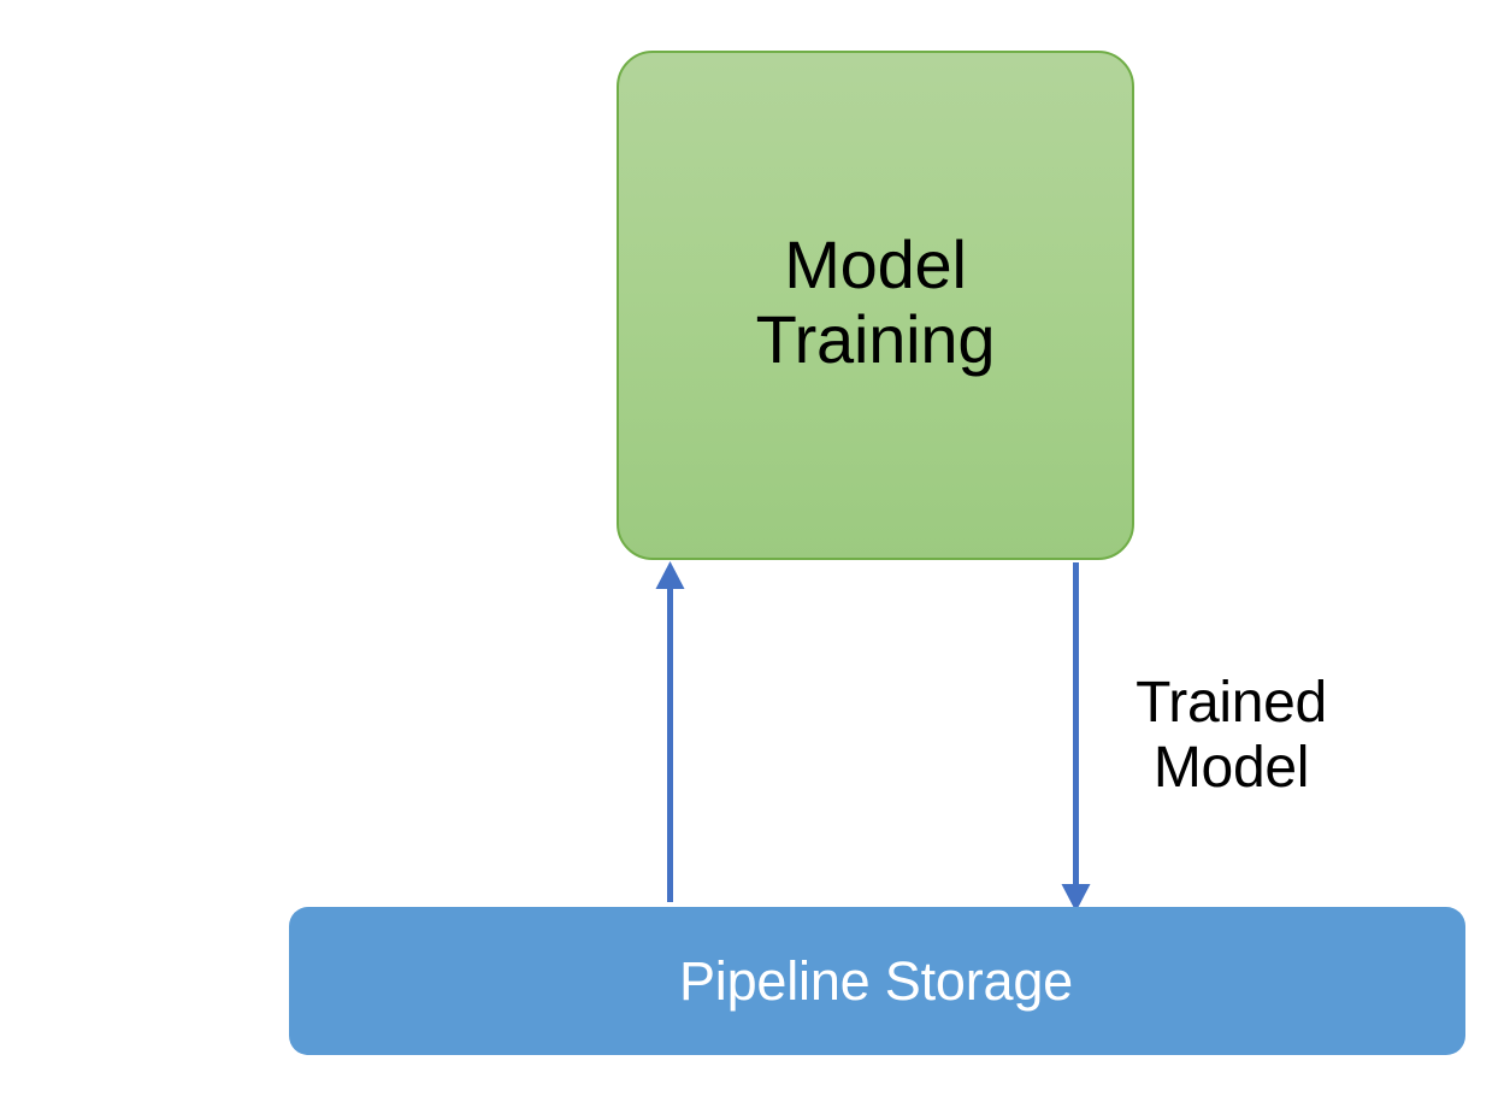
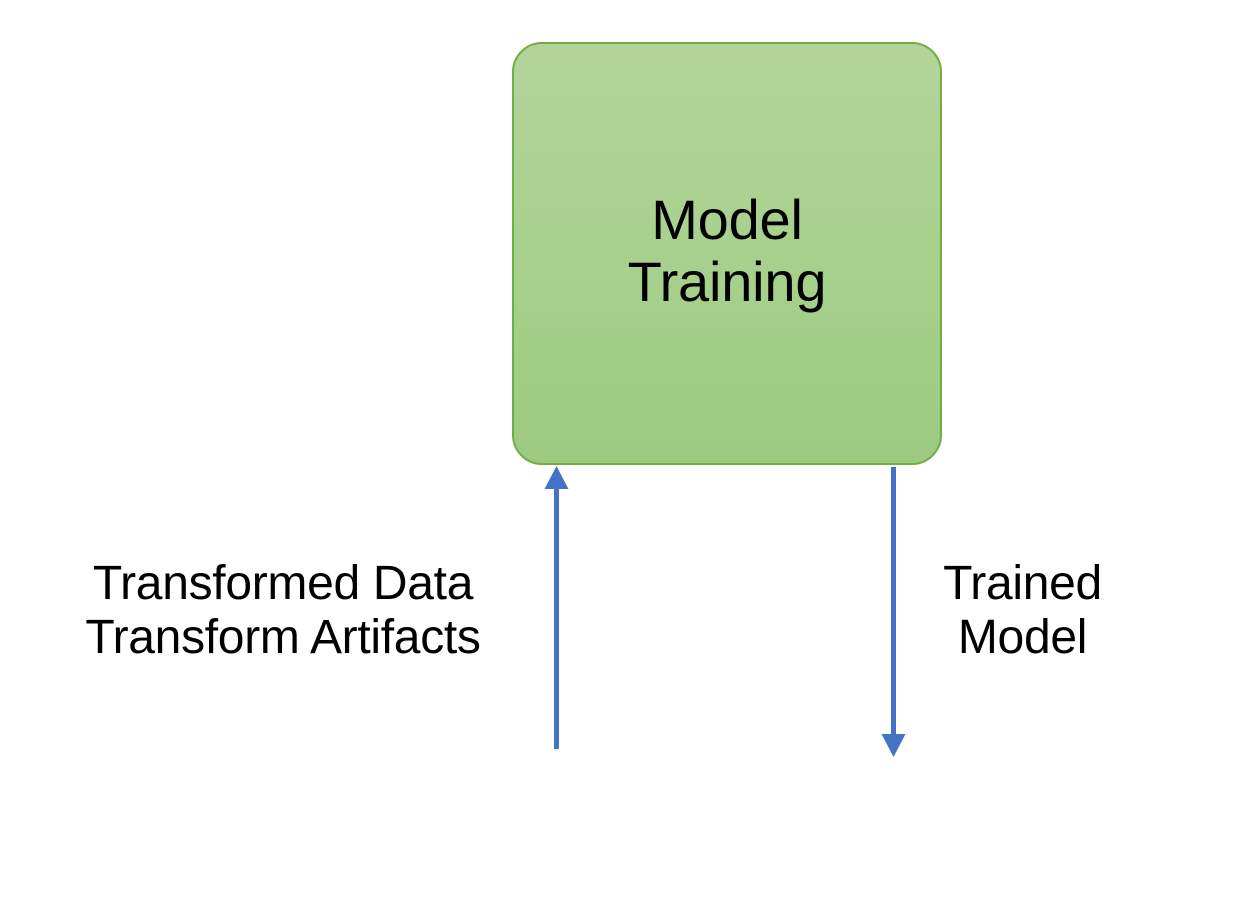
  Model
  Training
+ Transformed Data
+ Transform Artifacts
  Trained
  Model
- Pipeline Storage
